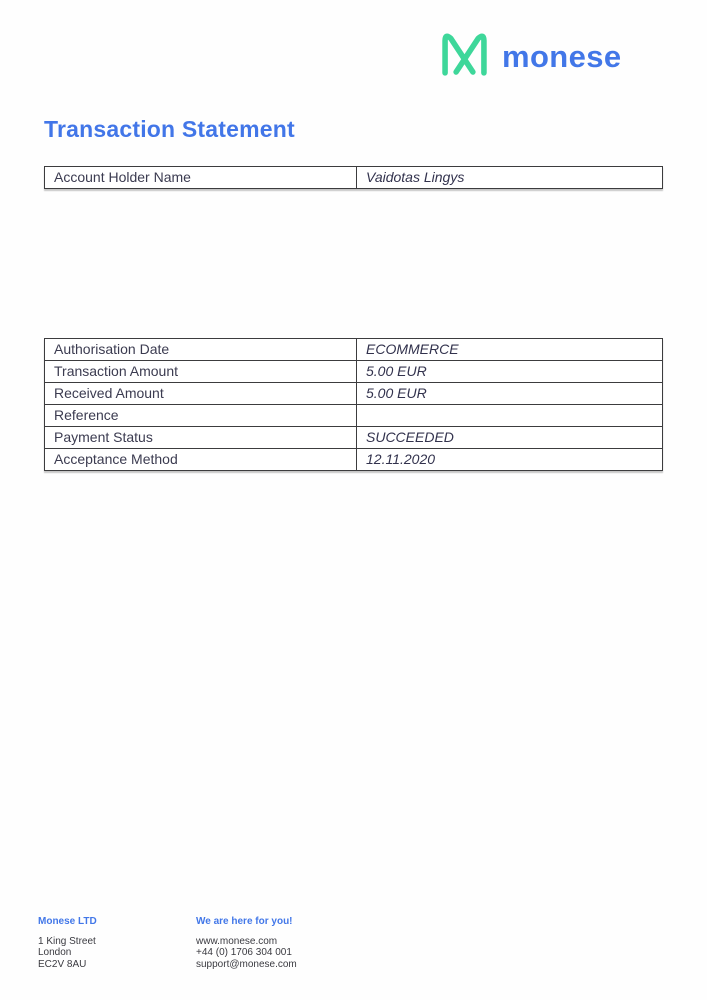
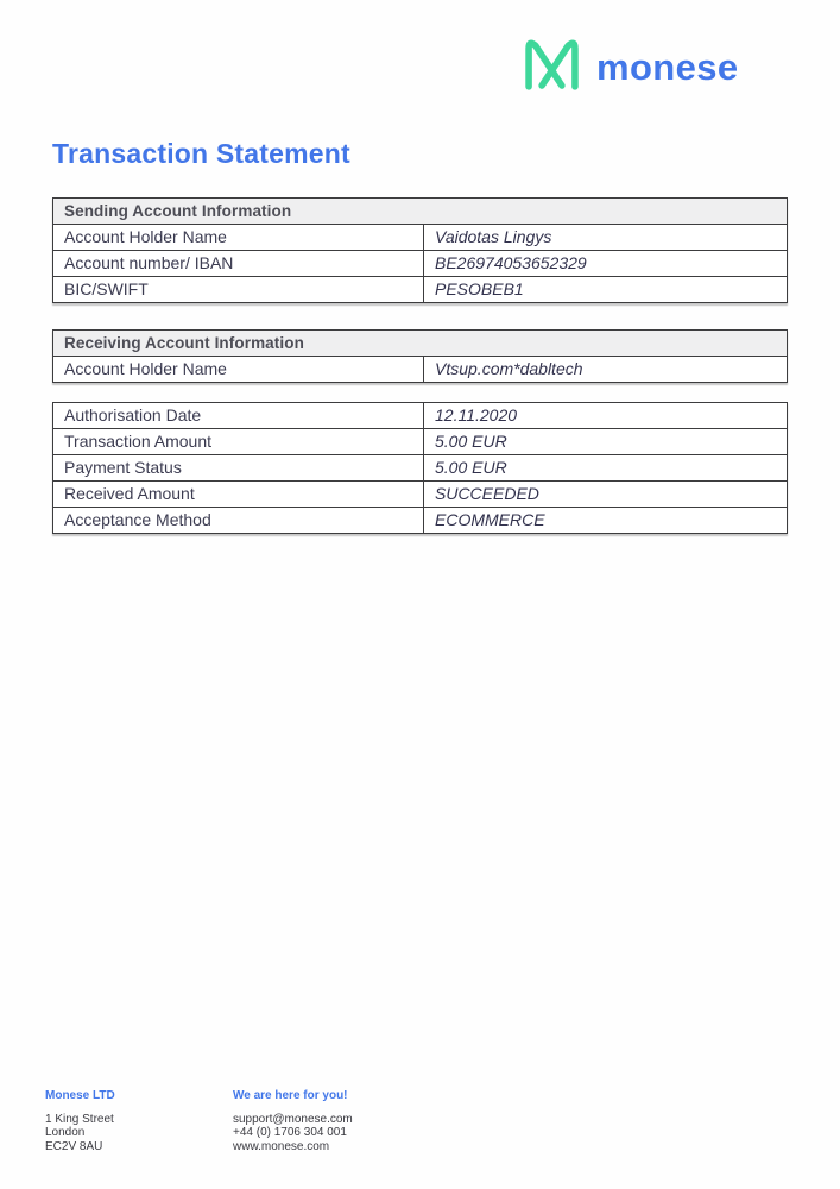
  monese
  Transaction Statement
+ Sending Account Information
  Account Holder Name	Vaidotas Lingys
+ Account number/ IBAN	BE26974053652329
+ BIC/SWIFT	PESOBEB1
+ Receiving Account Information
+ Account Holder Name	Vtsup.com*dabltech
- Authorisation Date	ECOMMERCE
+ Authorisation Date	12.11.2020
  Transaction Amount	5.00 EUR
- Received Amount	5.00 EUR
+ Payment Status	5.00 EUR
- Reference
- Payment Status	SUCCEEDED
+ Received Amount	SUCCEEDED
- Acceptance Method	12.11.2020
+ Acceptance Method	ECOMMERCE
  Monese LTD
  1 King Street
  London
  EC2V 8AU
  We are here for you!
- www.monese.com
+ support@monese.com
  +44 (0) 1706 304 001
- support@monese.com
+ www.monese.com
